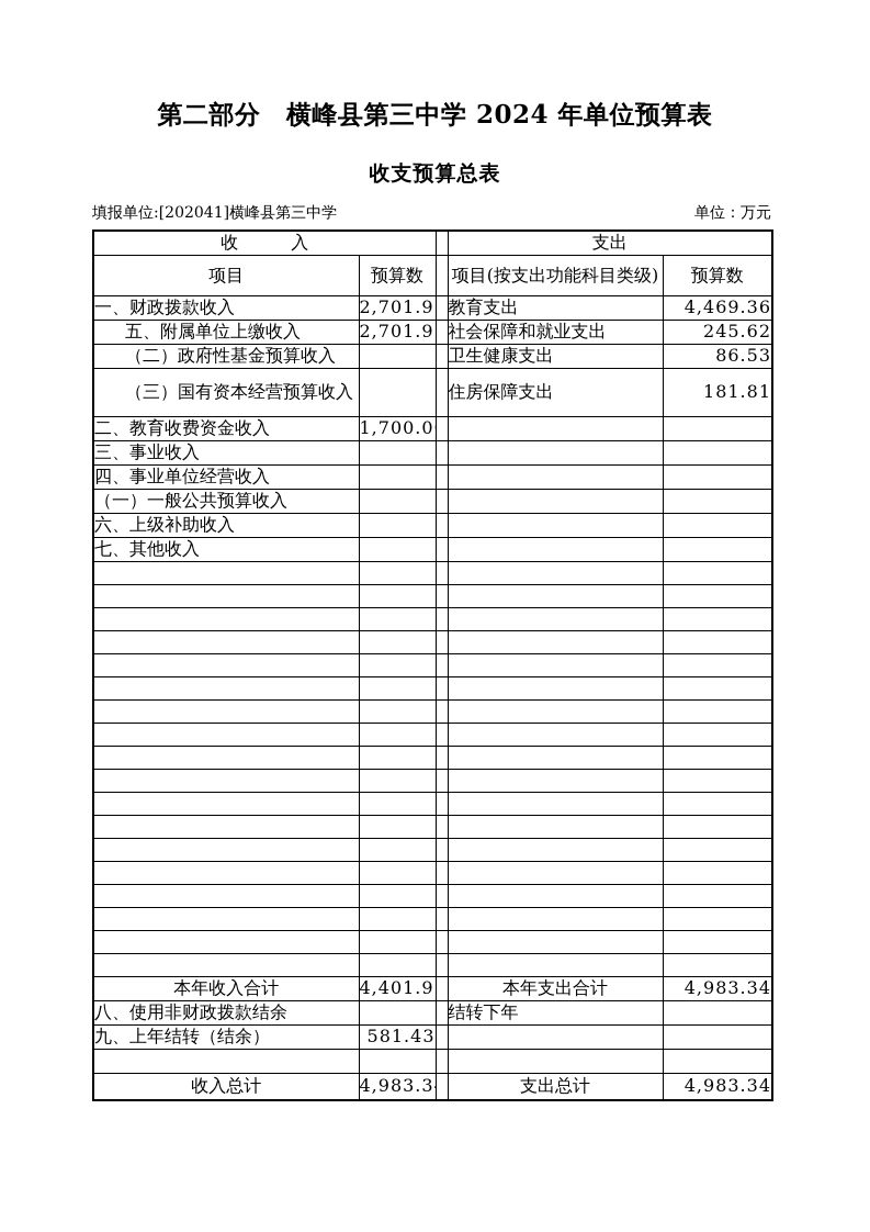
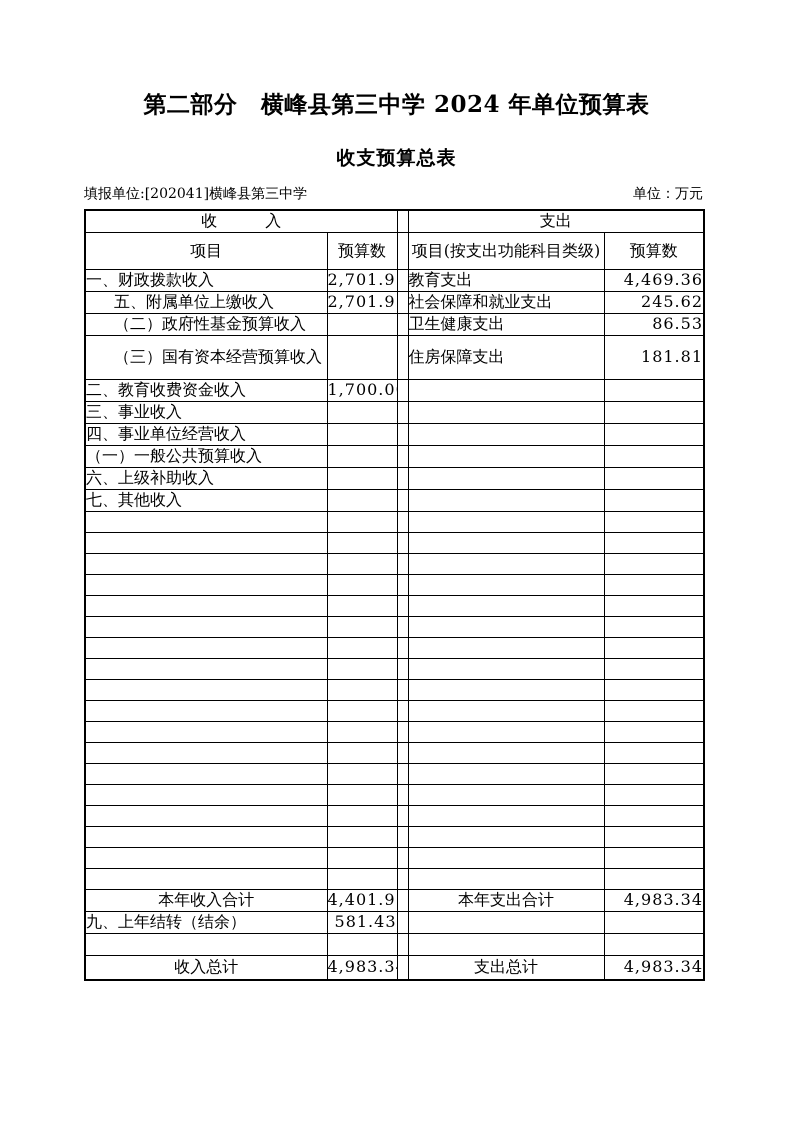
  第二部分 横峰县第三中学 2024 年单位预算表
  收支预算总表
  填报单位:[202041]横峰县第三中学
  单位：万元
  收 入		支出
  项目	预算数		项目(按支出功能科目类级)	预算数
  一、财政拨款收入	2,701.9		教育支出	4,469.36
  五、附属单位上缴收入	2,701.9		社会保障和就业支出	245.62
  （二）政府性基金预算收入			卫生健康支出	86.53
  （三）国有资本经营预算收入			住房保障支出	181.81
  二、教育收费资金收入	1,700.0
  三、事业收入
  四、事业单位经营收入
  （一）一般公共预算收入
  六、上级补助收入
  七、其他收入
  本年收入合计	4,401.9		本年支出合计	4,983.34
- 八、使用非财政拨款结余			结转下年
  九、上年结转（结余）	581.43
  收入总计	4,983.3		支出总计	4,983.34
